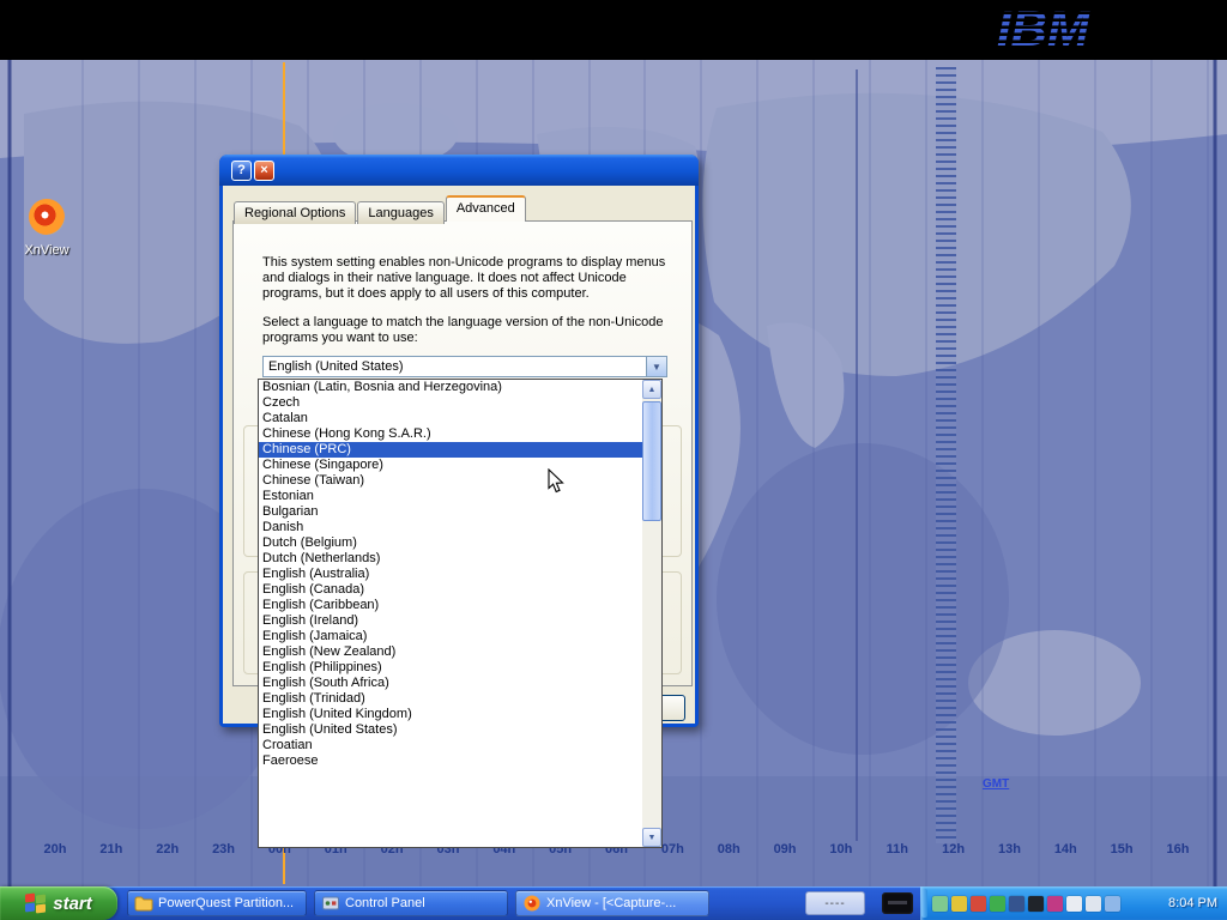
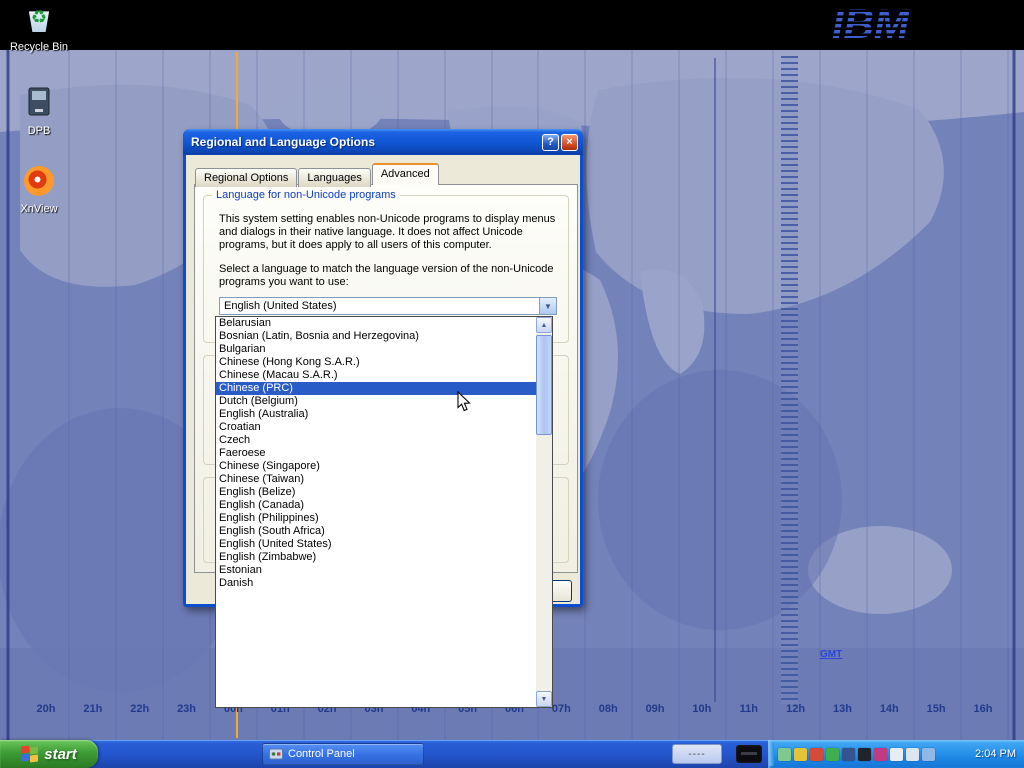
  20h
  21h
  22h
  23h
  00h
  01h
  02h
  03h
  04h
  05h
  06h
  07h
  08h
  09h
  10h
  11h
  12h
  13h
  14h
  15h
  16h
  GMT
  IBM
+ ♻
+ Recycle Bin
+ DPB
  XnView
+ Regional and Language Options
  ?
  ×
  Regional Options
  Languages
  Advanced
+ Language for non-Unicode programs
  This system setting enables non-Unicode programs to display menus and dialogs in their native language. It does not affect Unicode programs, but it does apply to all users of this computer.
  Select a language to match the language version of the non-Unicode programs you want to use:
  English (United States)
  ▼
+ Belarusian
  Bosnian (Latin, Bosnia and Herzegovina)
- Czech
+ Bulgarian
- Catalan
  Chinese (Hong Kong S.A.R.)
+ Chinese (Macau S.A.R.)
  Chinese (PRC)
- Chinese (Singapore)
+ Dutch (Belgium)
- Chinese (Taiwan)
+ English (Australia)
- Estonian
+ Croatian
- Bulgarian
+ Czech
- Danish
+ Faeroese
- Dutch (Belgium)
+ Chinese (Singapore)
- Dutch (Netherlands)
- English (Australia)
+ Chinese (Taiwan)
+ English (Belize)
  English (Canada)
- English (Caribbean)
- English (Ireland)
- English (Jamaica)
- English (New Zealand)
  English (Philippines)
  English (South Africa)
- English (Trinidad)
- English (United Kingdom)
  English (United States)
+ English (Zimbabwe)
- Croatian
+ Estonian
- Faeroese
+ Danish
  start
- PowerQuest Partition...
  Control Panel
- XnView - [<Capture-...
  ----
- 8:04 PM
+ 2:04 PM
